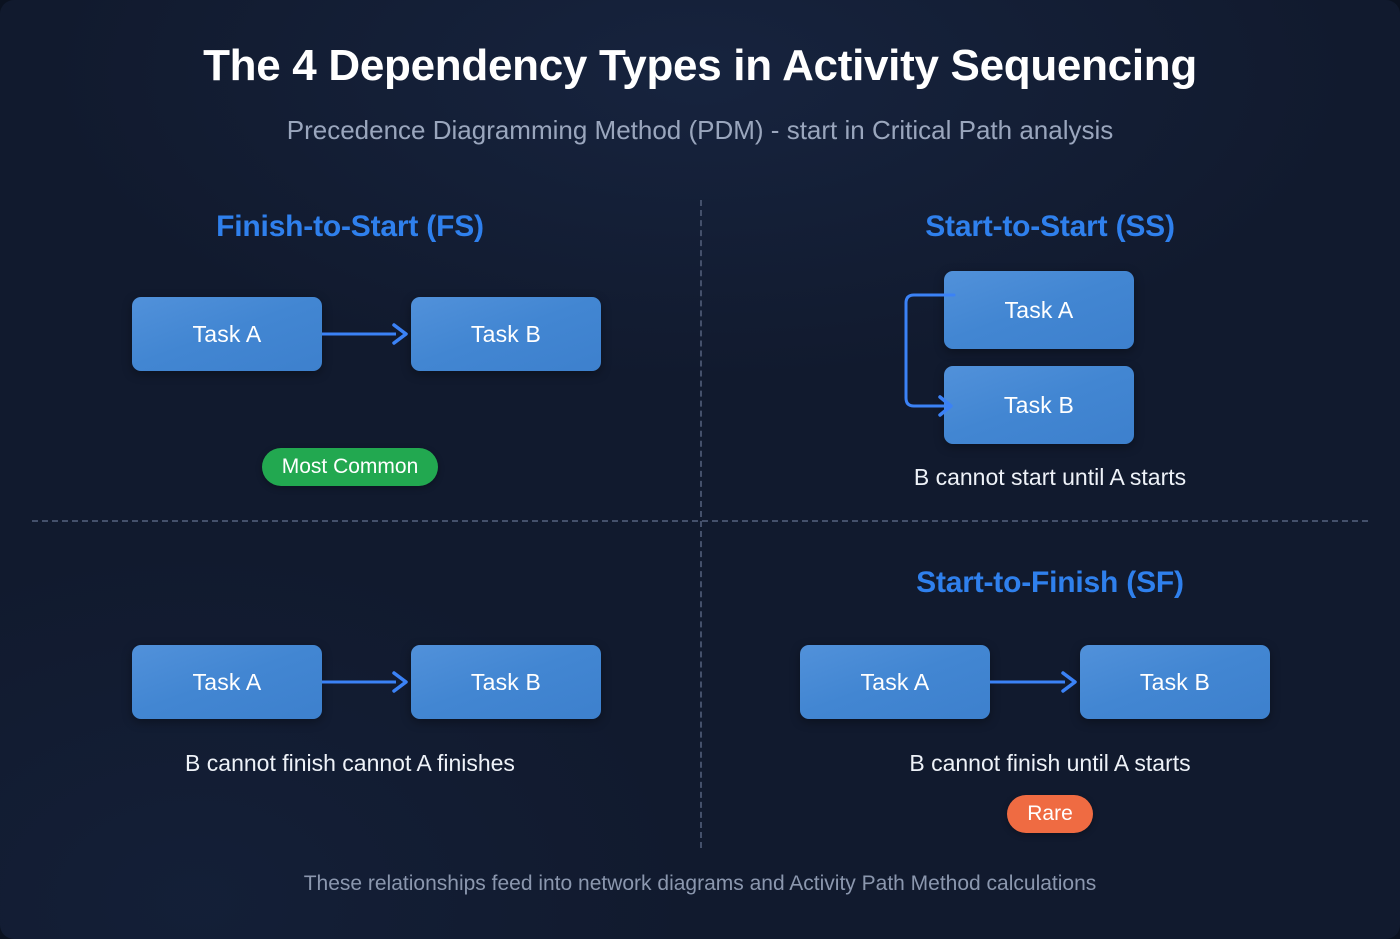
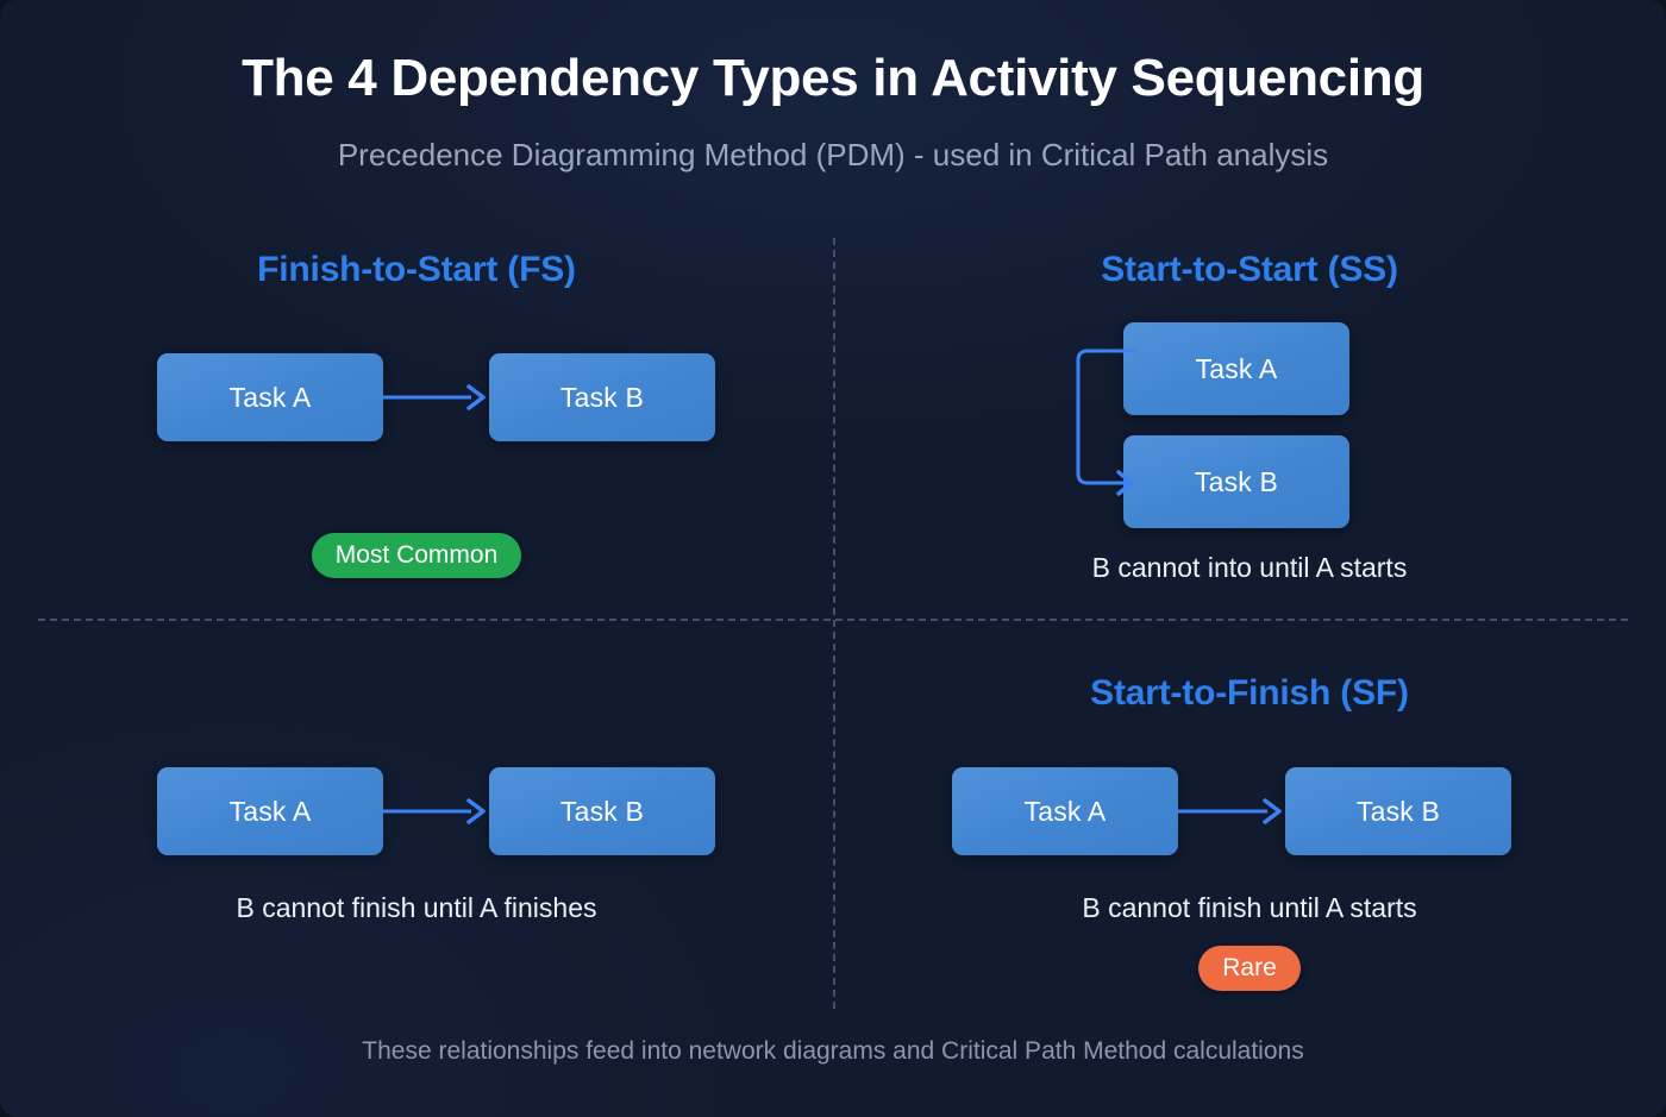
  The 4 Dependency Types in Activity Sequencing
- Precedence Diagramming Method (PDM) - start in Critical Path analysis
+ Precedence Diagramming Method (PDM) - used in Critical Path analysis
  Finish-to-Start (FS)
  Task A
  Task B
  Most Common
  Start-to-Start (SS)
  Task A
  Task B
- B cannot start until A starts
+ B cannot into until A starts
  Task A
  Task B
- B cannot finish cannot A finishes
+ B cannot finish until A finishes
  Start-to-Finish (SF)
  Task A
  Task B
  B cannot finish until A starts
  Rare
- These relationships feed into network diagrams and Activity Path Method calculations
+ These relationships feed into network diagrams and Critical Path Method calculations
